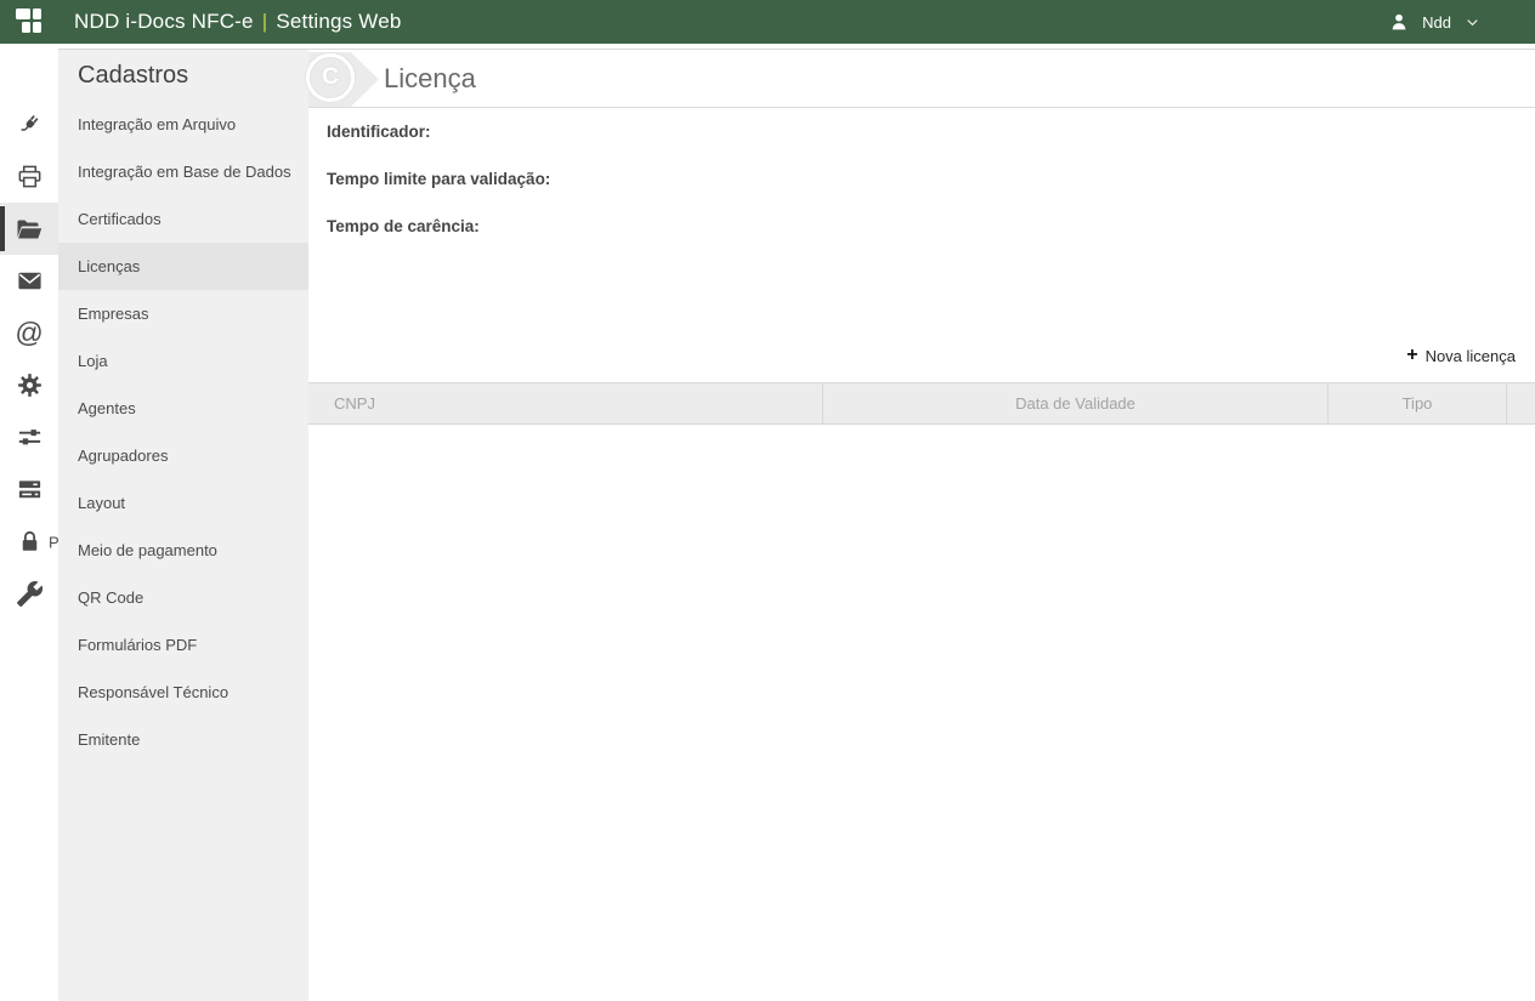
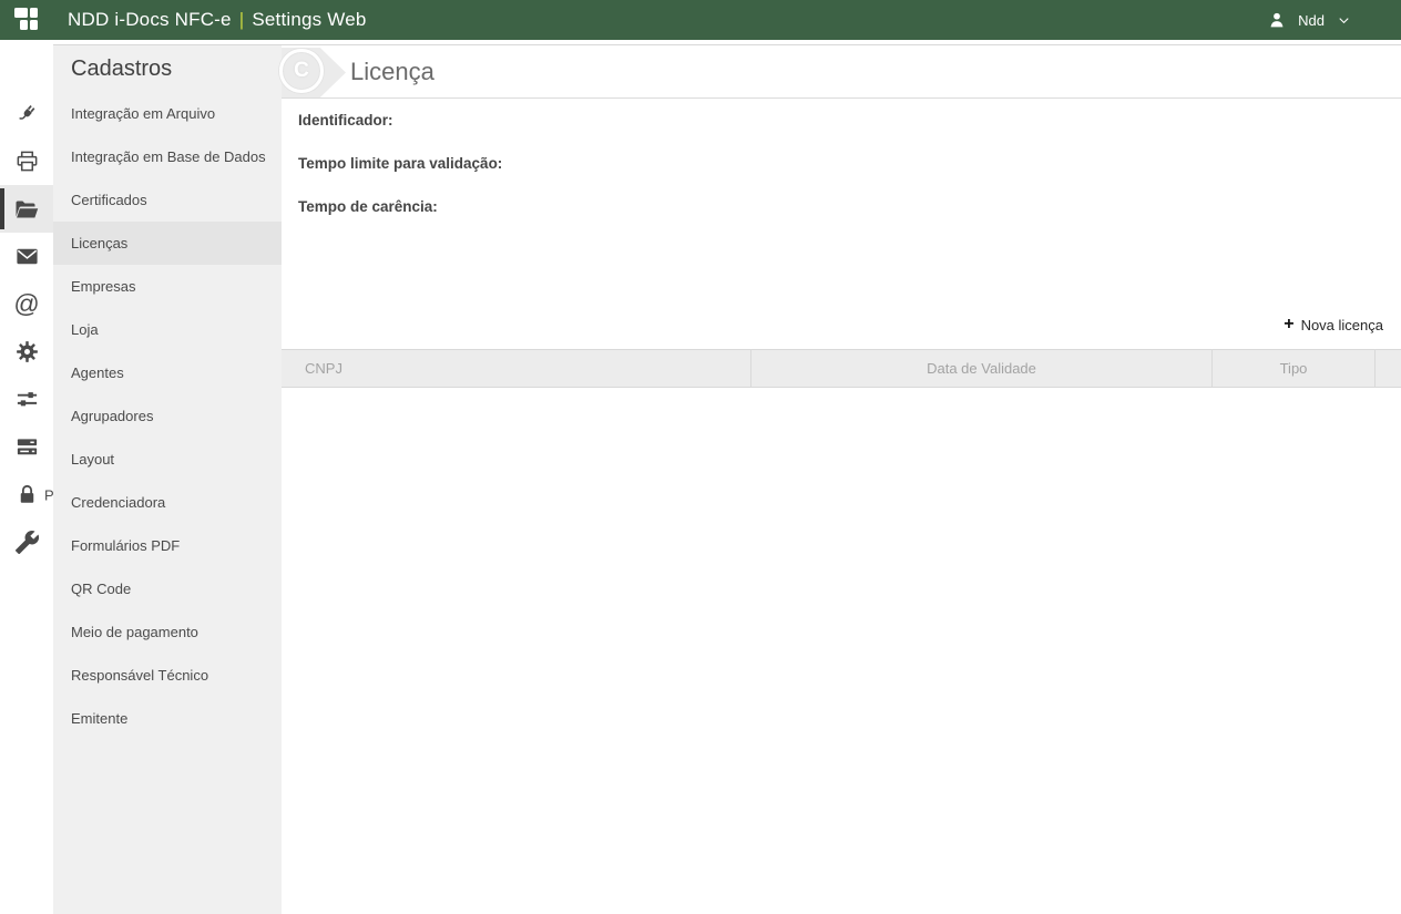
  NDD i-Docs NFC-e | Settings Web
  Ndd
  @
  P
  Cadastros
  Integração em Arquivo
  Integração em Base de Dados
  Certificados
  Licenças
  Empresas
  Loja
  Agentes
  Agrupadores
  Layout
+ Credenciadora
- Meio de pagamento
+ Formulários PDF
  QR Code
- Formulários PDF
+ Meio de pagamento
  Responsável Técnico
  Emitente
  C
  Licença
  Identificador:
  Tempo limite para validação:
  Tempo de carência:
  +
  Nova licença
  CNPJ
  Data de Validade
  Tipo
